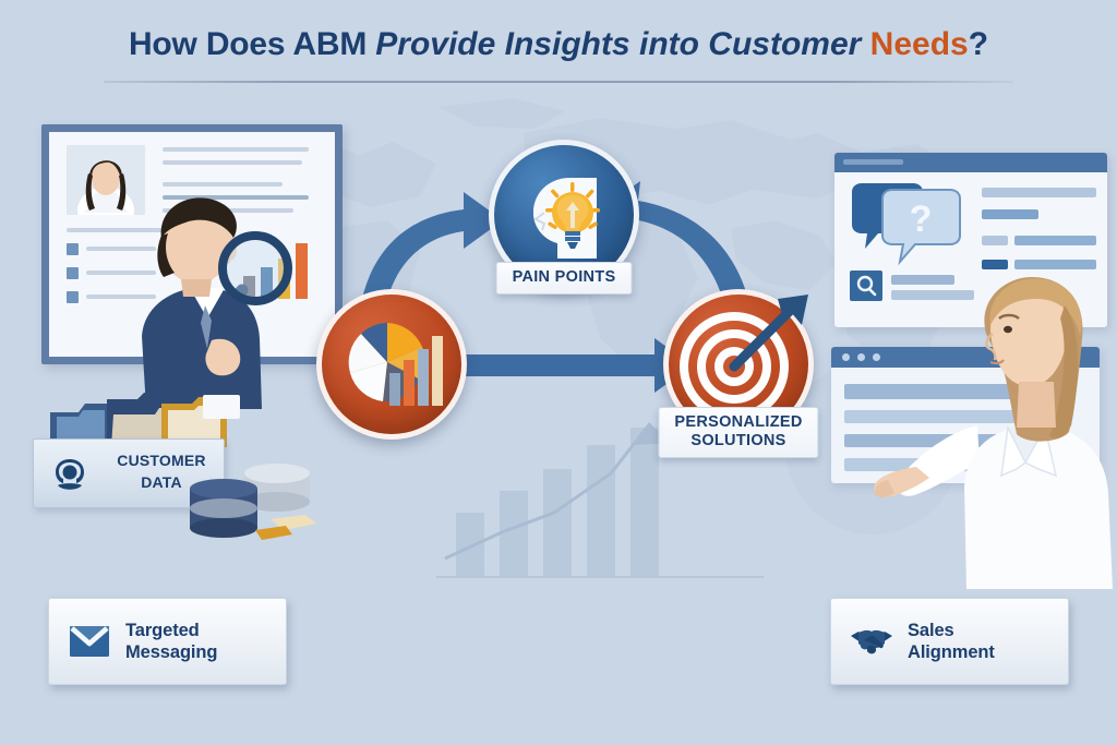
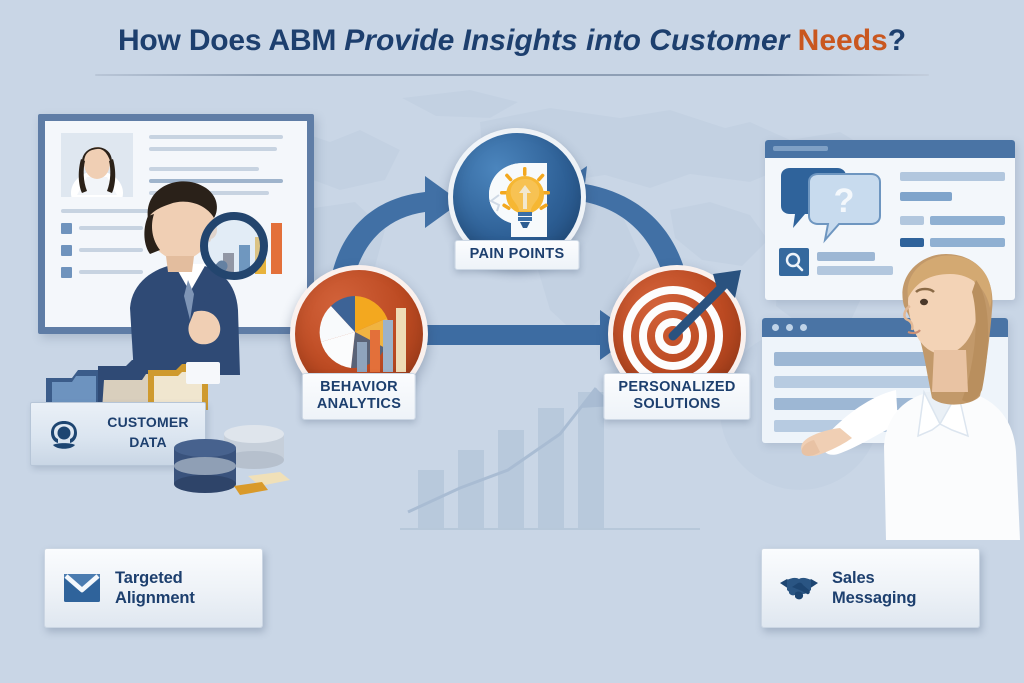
  How Does ABM Provide Insights into Customer Needs?
  CUSTOMER
  DATA
  PAIN POINTS
+ BEHAVIOR
+ ANALYTICS
  PERSONALIZED
  SOLUTIONS
  ?
  Targeted
- Messaging
+ Alignment
  Sales
- Alignment
+ Messaging
